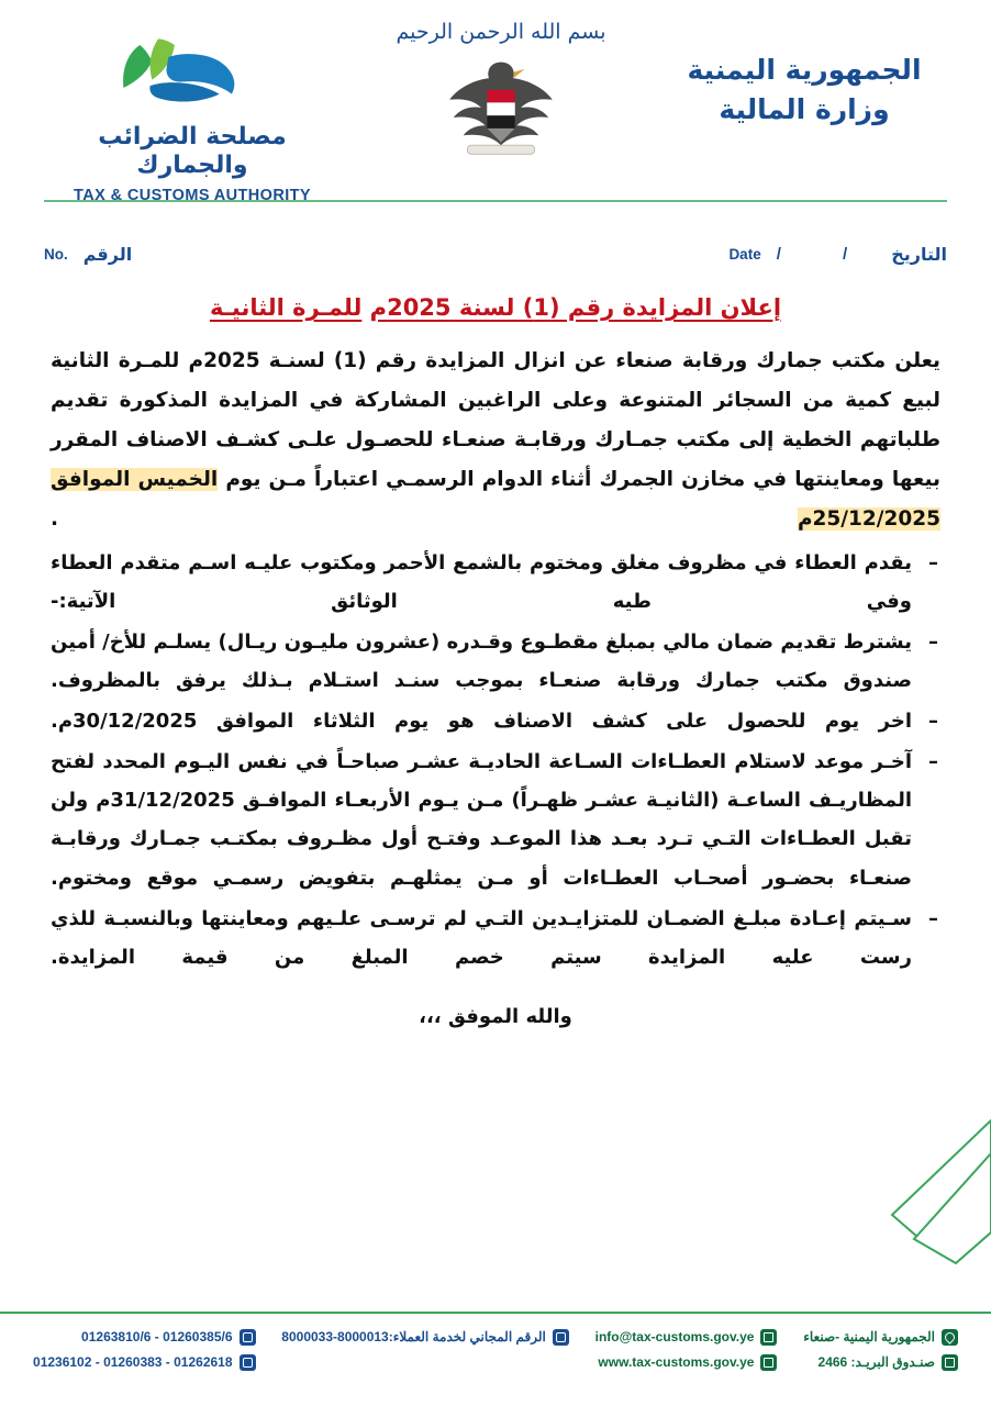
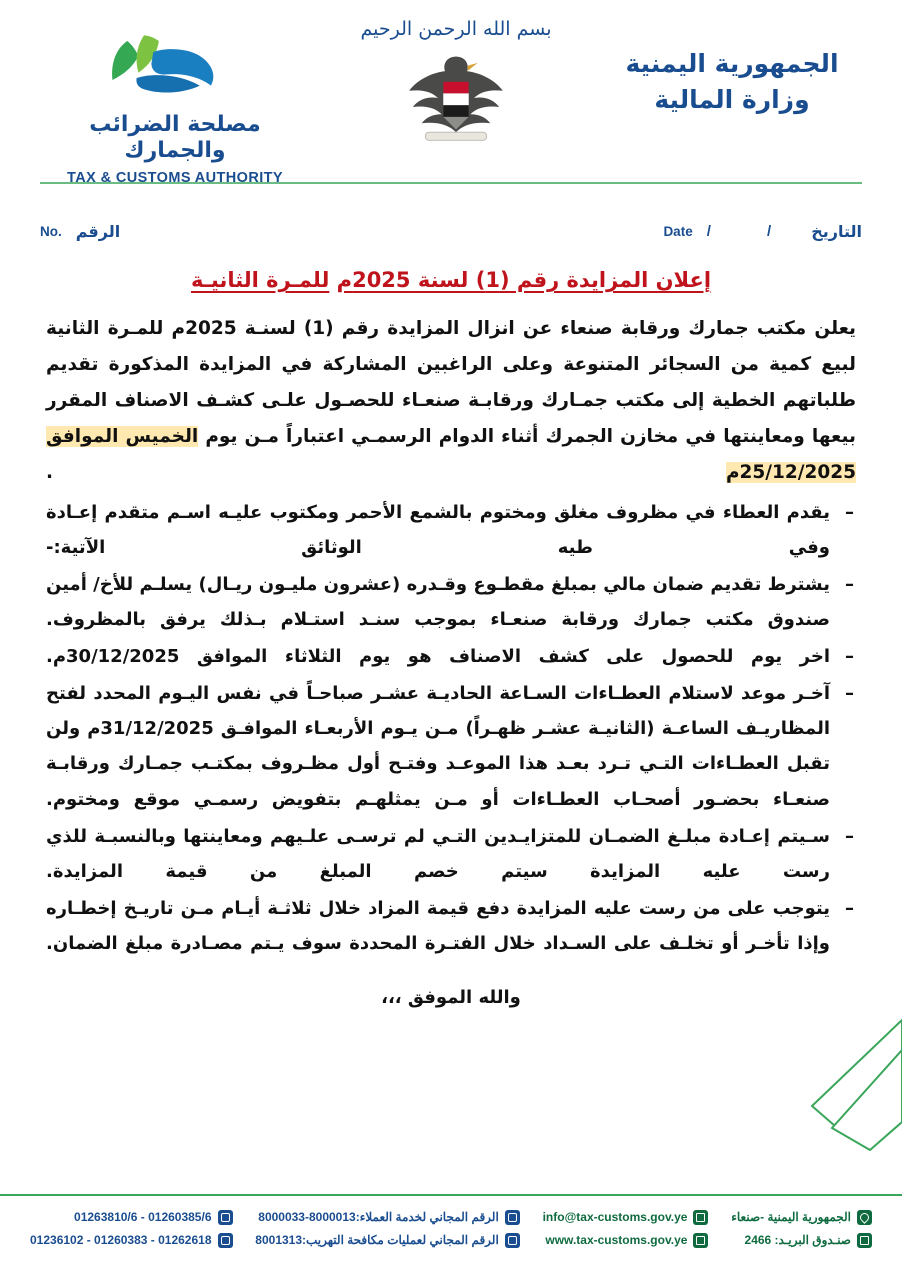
  الجمهورية اليمنية
  وزارة المالية
  بسم الله الرحمن الرحيم
  مصلحة الضرائب والجمارك
  TAX & CUSTOMS AUTHORITY
  التاريخ
  / /
  Date
  الرقم
  No.
  إعلان المزايدة رقم (1) لسنة 2025م للمـرة الثانيـة
  يعلن مكتب جمارك ورقابة صنعاء عن انزال المزايدة رقم (1) لسنـة 2025م للمـرة الثانية لبيع كمية من السجائر المتنوعة وعلى الراغبين المشاركة في المزايدة المذكورة تقديم طلباتهم الخطية إلى مكتب جمـارك ورقابـة صنعـاء للحصـول علـى كشـف الاصناف المقرر بيعها ومعاينتها في مخازن الجمرك أثناء الدوام الرسمـي اعتباراً مـن يوم الخميس الموافق 25/12/2025م .
- يقدم العطاء في مظروف مغلق ومختوم بالشمع الأحمر ومكتوب عليـه اسـم متقدم العطاء وفي طيه الوثائق الآتية:-
+ يقدم العطاء في مظروف مغلق ومختوم بالشمع الأحمر ومكتوب عليـه اسـم متقدم إعـادة وفي طيه الوثائق الآتية:-
  يشترط تقديم ضمان مالي بمبلغ مقطـوع وقـدره (عشرون مليـون ريـال) يسلـم للأخ/ أمين صندوق مكتب جمارك ورقابة صنعـاء بموجب سنـد استـلام بـذلك يرفق بالمظروف.
  اخر يوم للحصول على كشف الاصناف هو يوم الثلاثاء الموافق 30/12/2025م.
  آخـر موعد لاستلام العطـاءات السـاعة الحاديـة عشـر صباحـاً في نفس اليـوم المحدد لفتح المظاريـف الساعـة (الثانيـة عشـر ظهـراً) مـن يـوم الأربعـاء الموافـق 31/12/2025م ولن تقبل العطـاءات التـي تـرد بعـد هذا الموعـد وفتـح أول مظـروف بمكتـب جمـارك ورقابـة صنعـاء بحضـور أصحـاب العطـاءات أو مـن يمثلهـم بتفويض رسمـي موقع ومختوم.
  سـيتم إعـادة مبلـغ الضمـان للمتزايـدين التـي لم ترسـى علـيهم ومعاينتها وبالنسبـة للذي رست عليه المزايدة سيتم خصم المبلغ من قيمة المزايدة.
+ يتوجب على من رست عليه المزايدة دفع قيمة المزاد خلال ثلاثـة أيـام مـن تاريـخ إخطـاره وإذا تأخـر أو تخلـف على السـداد خلال الفتـرة المحددة سوف يـتم مصـادرة مبلغ الضمان.
  والله الموفق ،،،
  الجمهورية اليمنية -صنعاء
  صنـدوق البريـد: 2466
  info@tax-customs.gov.ye
  www.tax-customs.gov.ye
  الرقم المجاني لخدمة العملاء:8000013-8000033
+ الرقم المجاني لعمليات مكافحة التهريب:8001313
  01263810/6 - 01260385/6
  01236102 - 01260383 - 01262618
